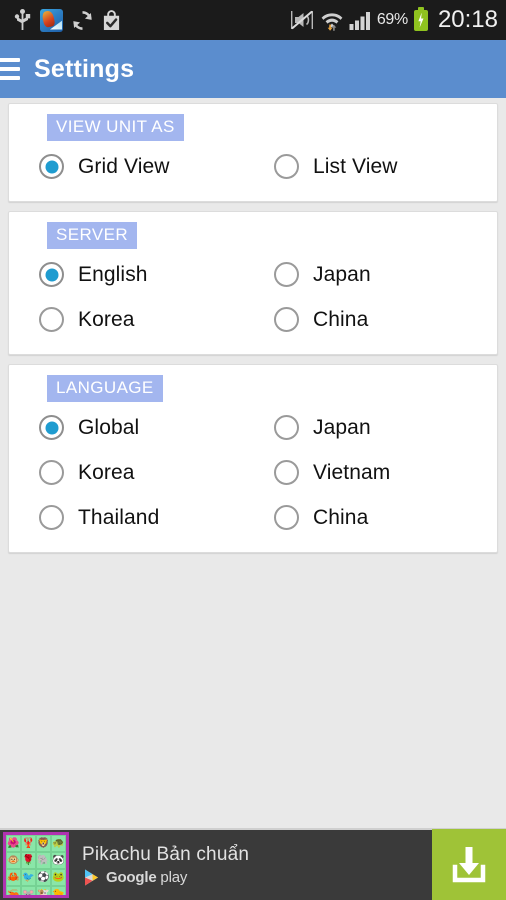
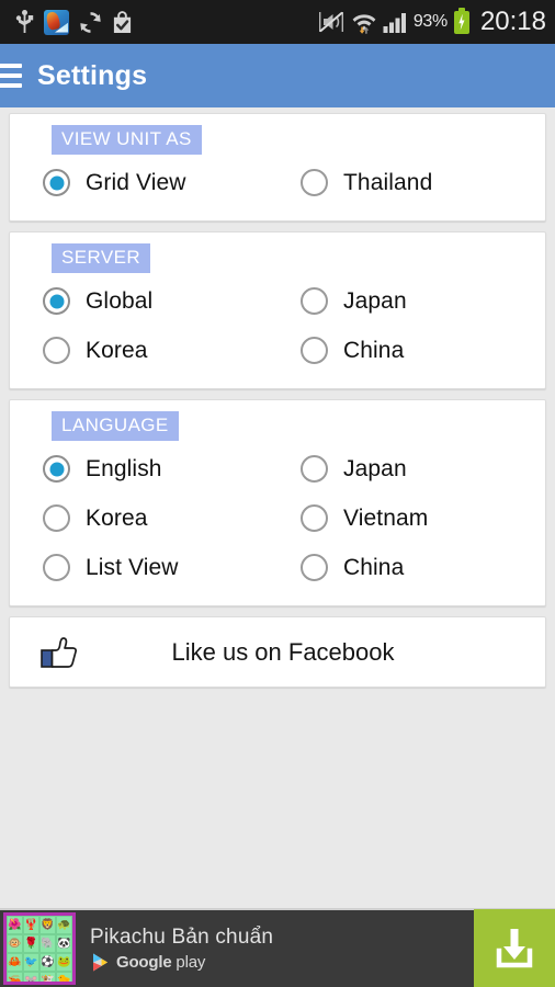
- 69%
+ 93%
  20:18
  Settings
  VIEW UNIT AS
  Grid View
- List View
+ Thailand
  SERVER
- English
+ Global
  Japan
  Korea
  China
  LANGUAGE
- Global
+ English
  Japan
  Korea
  Vietnam
- Thailand
+ List View
  China
+ Like us on Facebook
  🌺
  🦞
  🦁
  🐢
  🐵
  🌹
  🐘
  🐼
  🦀
  🐦
  ⚽
  🐸
  🦐
  🐭
  🐮
  🐤
  Pikachu Bản chuẩn
  Google play
